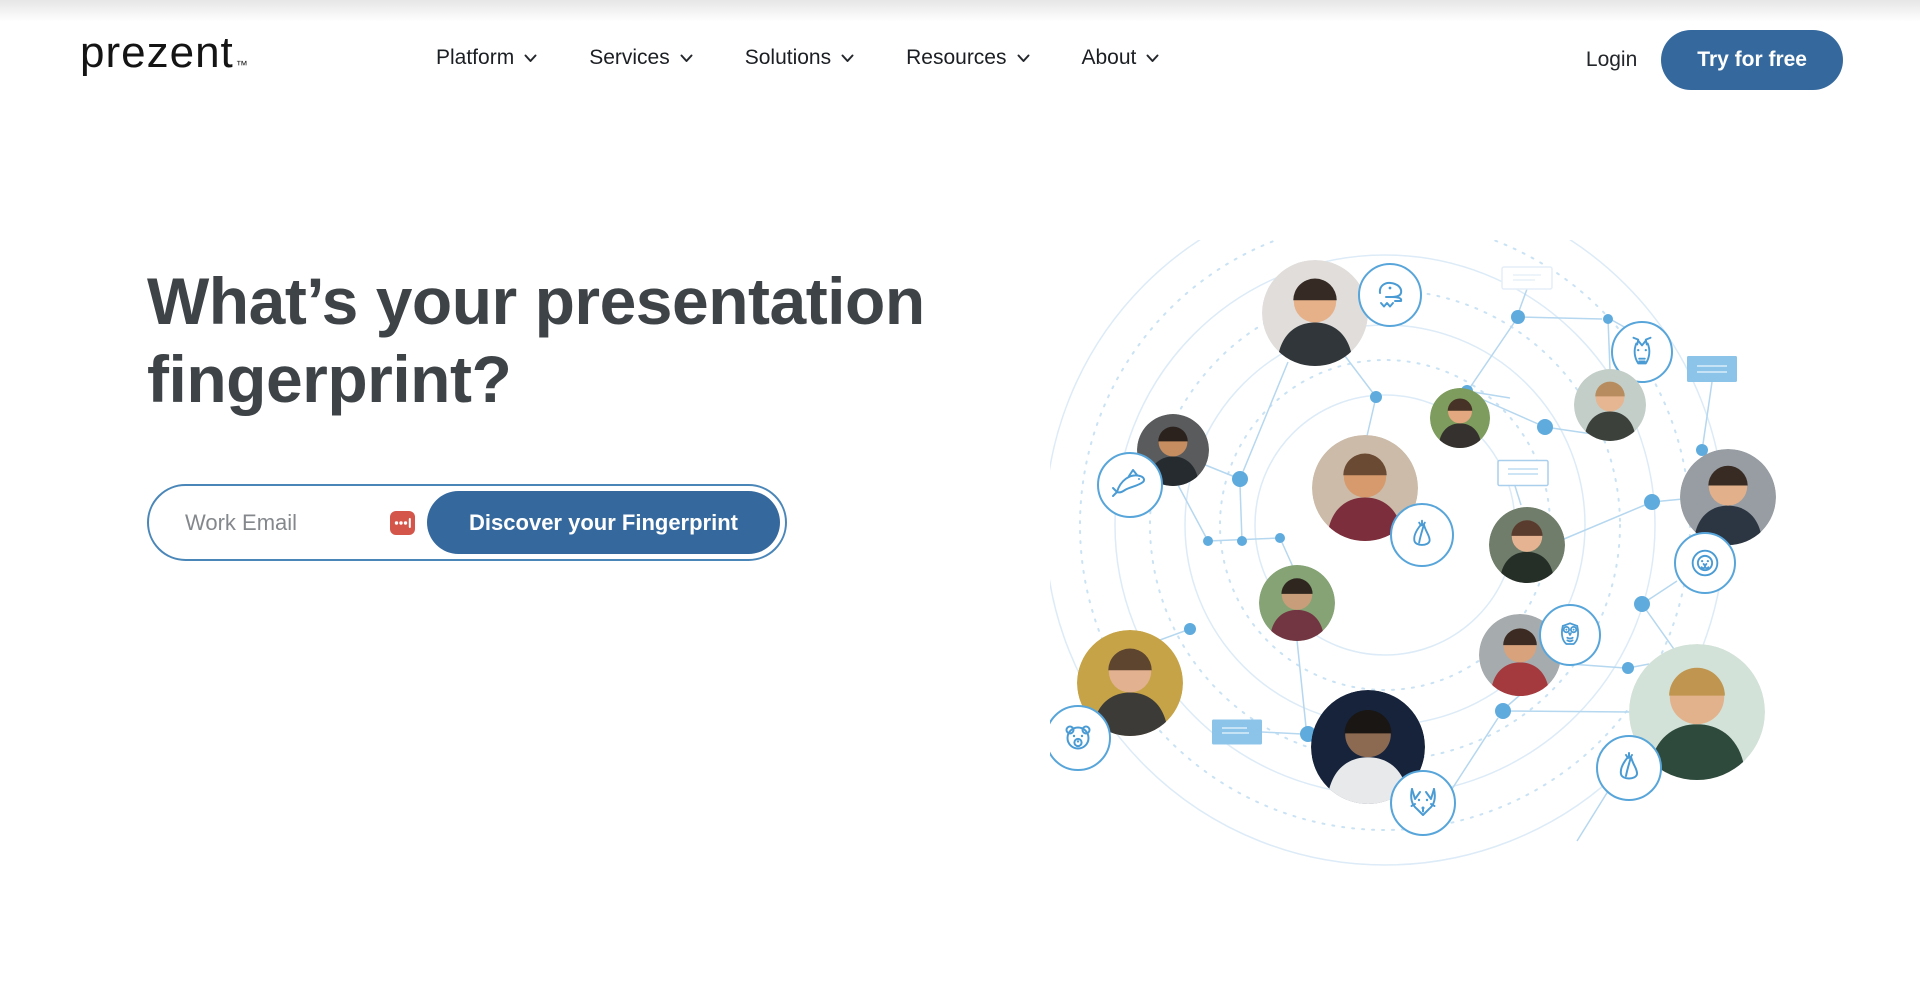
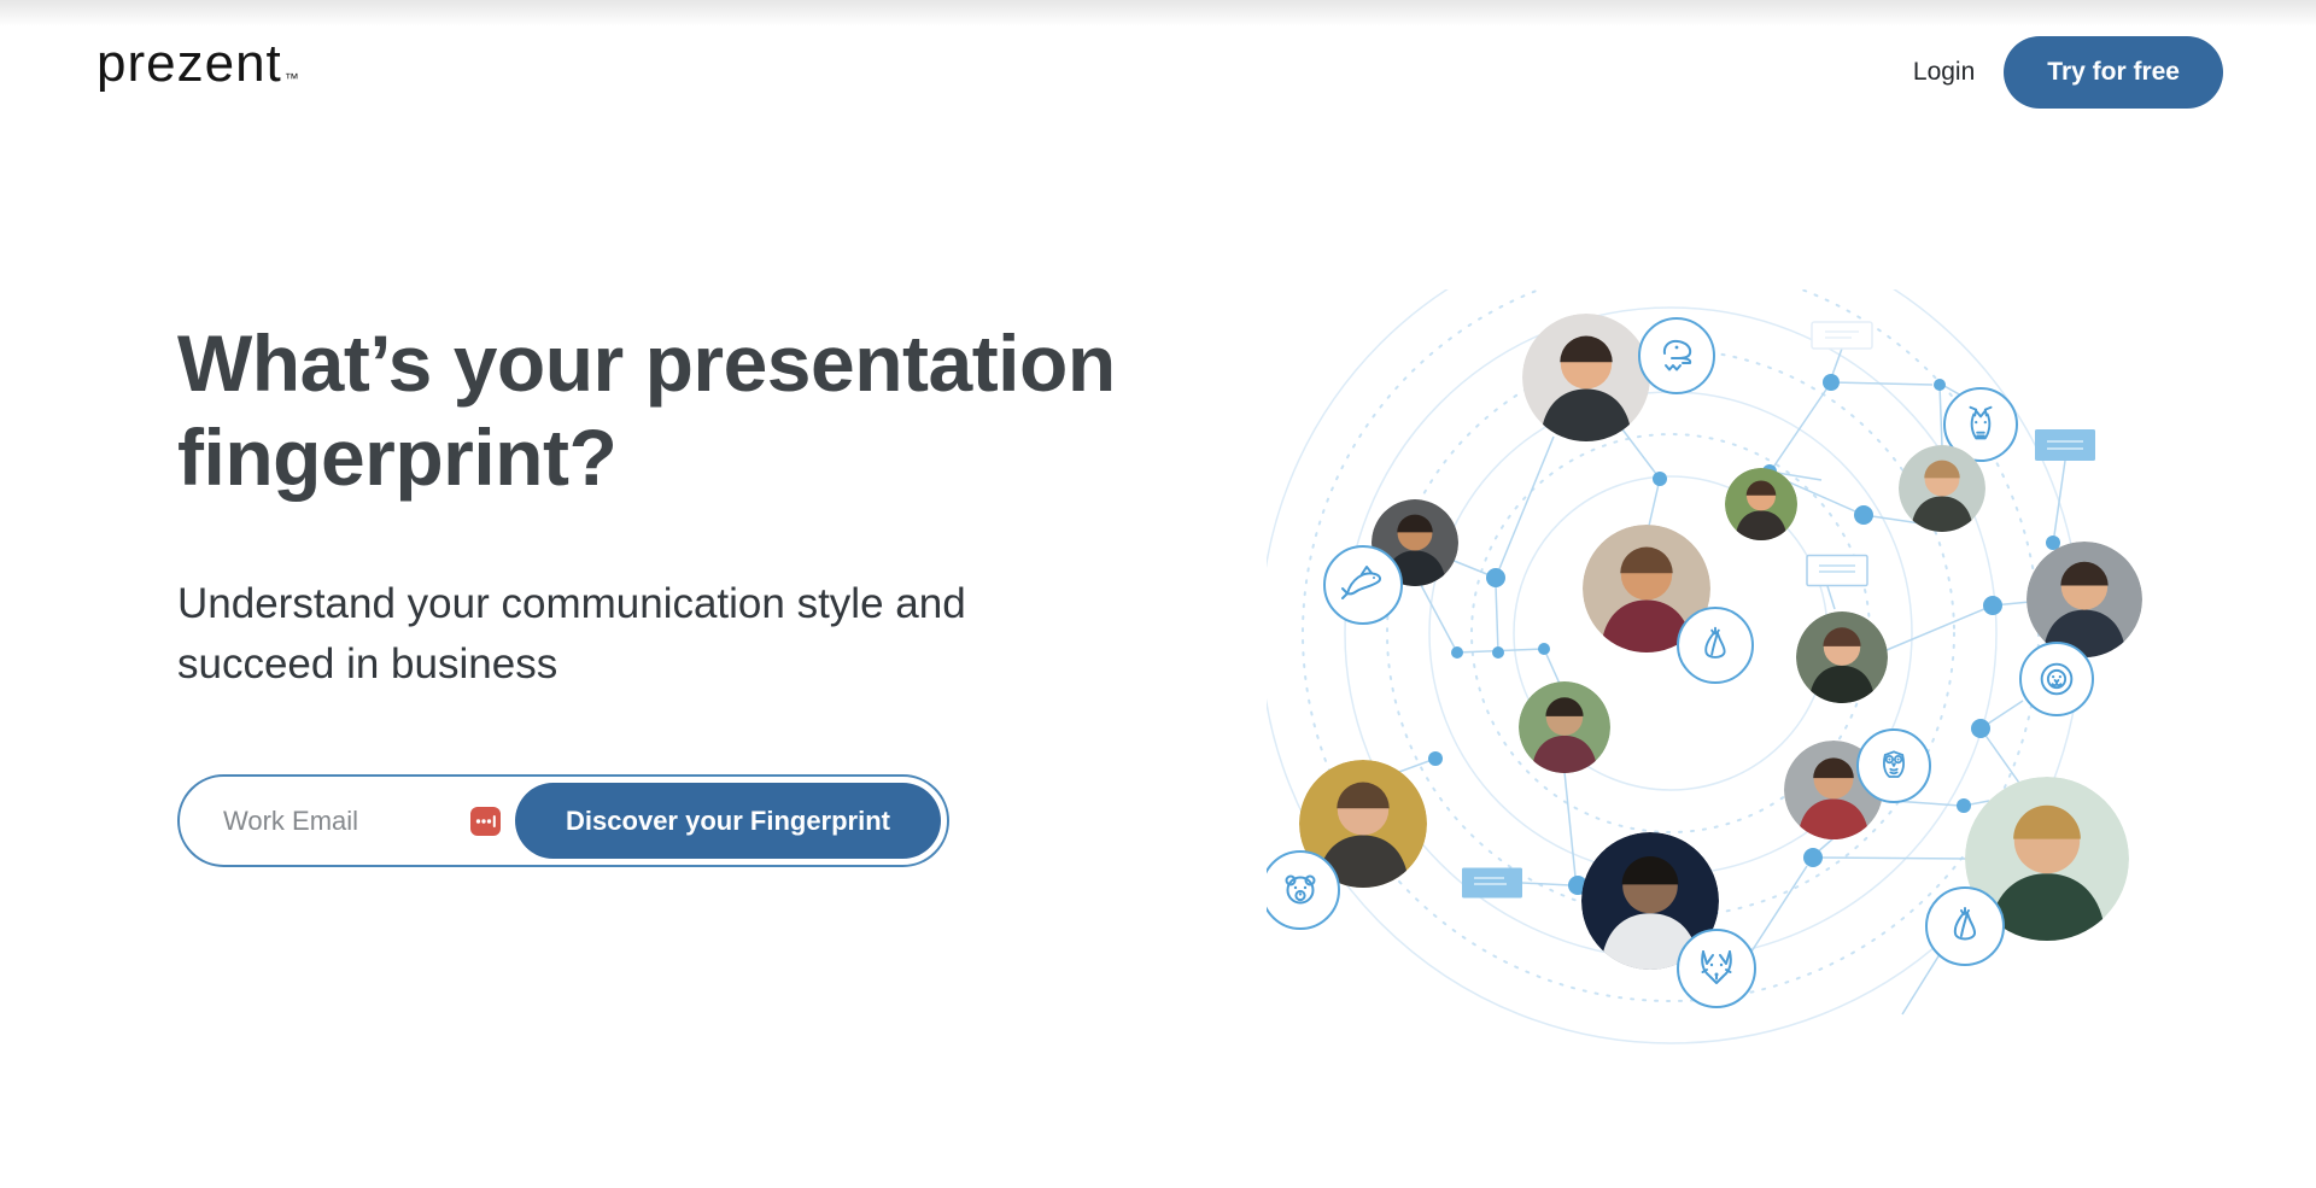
  prezent ™
- Platform
- Services
- Solutions
- Resources
- About
  Login
  Try for free
  What’s your presentation fingerprint?
+ Understand your communication style and succeed in business
  Work Email
  Discover your Fingerprint
